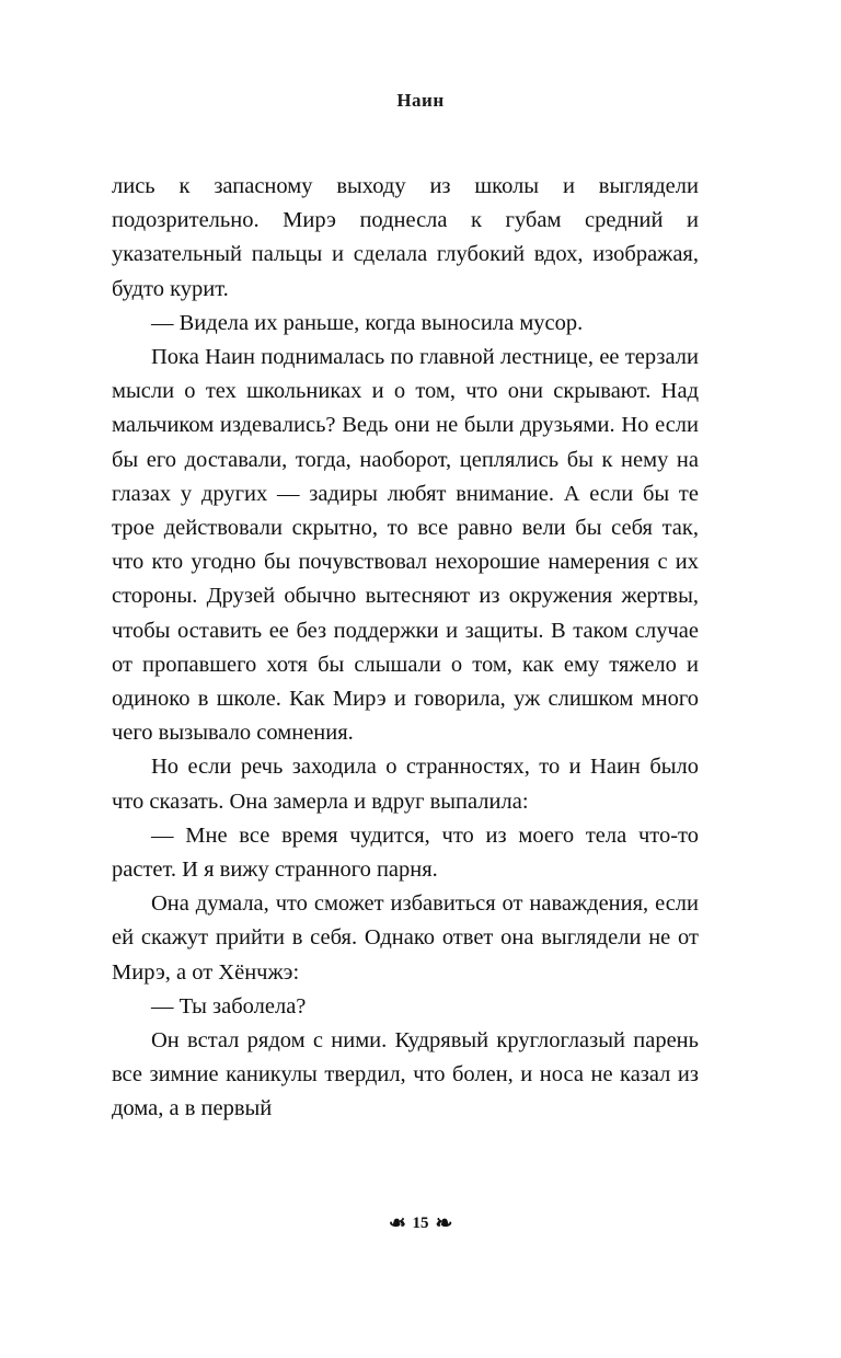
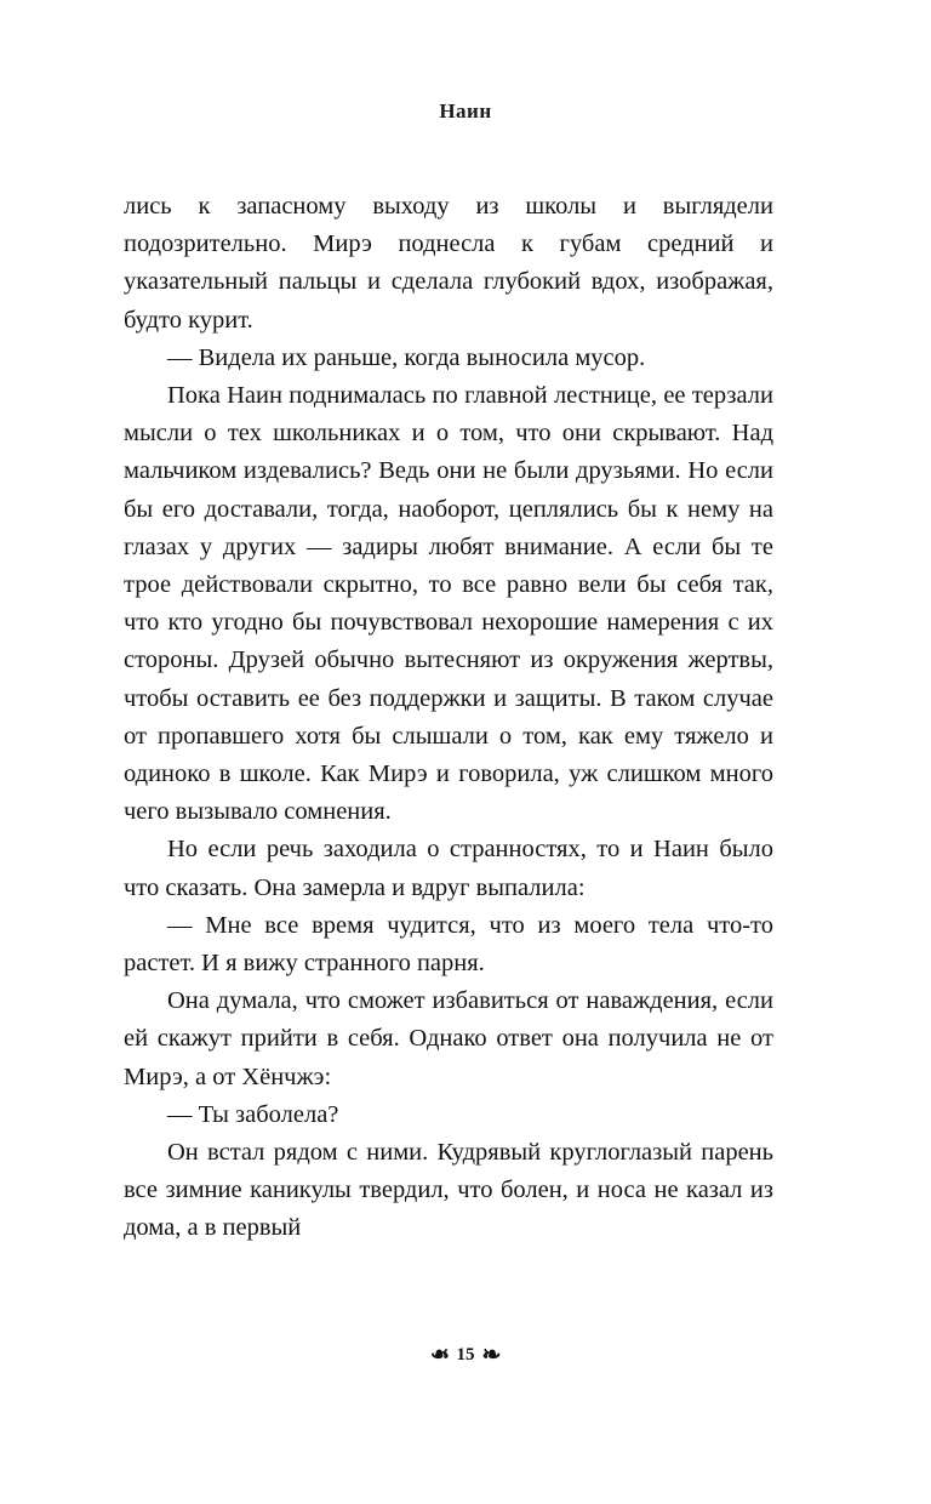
  Наин
  лись к запасному выходу из школы и выглядели подозрительно. Мирэ поднесла к губам средний и указательный пальцы и сделала глубокий вдох, изображая, будто курит.
  — Видела их раньше, когда выносила мусор.
  Пока Наин поднималась по главной лестнице, ее терзали мысли о тех школьниках и о том, что они скрывают. Над мальчиком издевались? Ведь они не были друзьями. Но если бы его доставали, тогда, наоборот, цеплялись бы к нему на глазах у других — задиры любят внимание. А если бы те трое действовали скрытно, то все равно вели бы себя так, что кто угодно бы почувствовал нехорошие намерения с их стороны. Друзей обычно вытесняют из окружения жертвы, чтобы оставить ее без поддержки и защиты. В таком случае от пропавшего хотя бы слышали о том, как ему тяжело и одиноко в школе. Как Мирэ и говорила, уж слишком много чего вызывало сомнения.
  Но если речь заходила о странностях, то и Наин было что сказать. Она замерла и вдруг выпалила:
  — Мне все время чудится, что из моего тела что-то растет. И я вижу странного парня.
- Она думала, что сможет избавиться от наваждения, если ей скажут прийти в себя. Однако ответ она выглядели не от Мирэ, а от Хёнчжэ:
+ Она думала, что сможет избавиться от наваждения, если ей скажут прийти в себя. Однако ответ она получила не от Мирэ, а от Хёнчжэ:
  — Ты заболела?
  Он встал рядом с ними. Кудрявый круглоглазый парень все зимние каникулы твердил, что болен, и носа не казал из дома, а в первый
  15
  ❧
